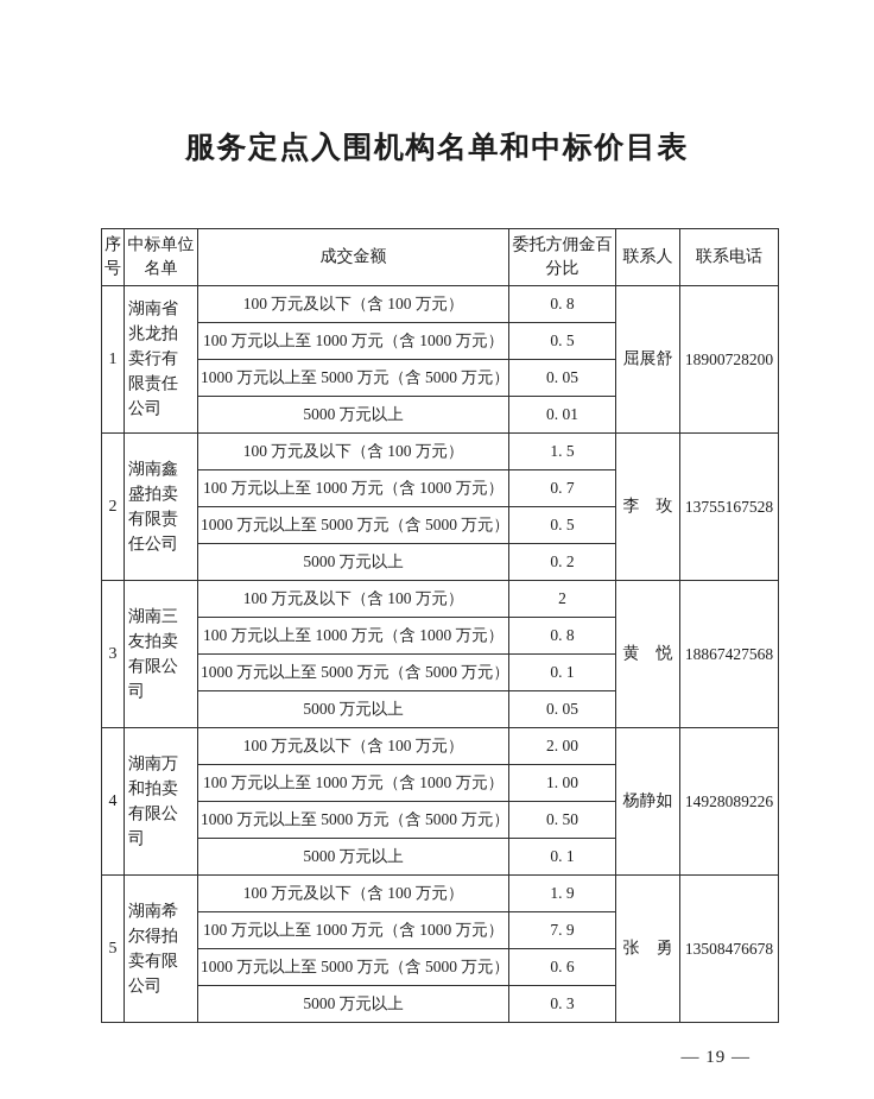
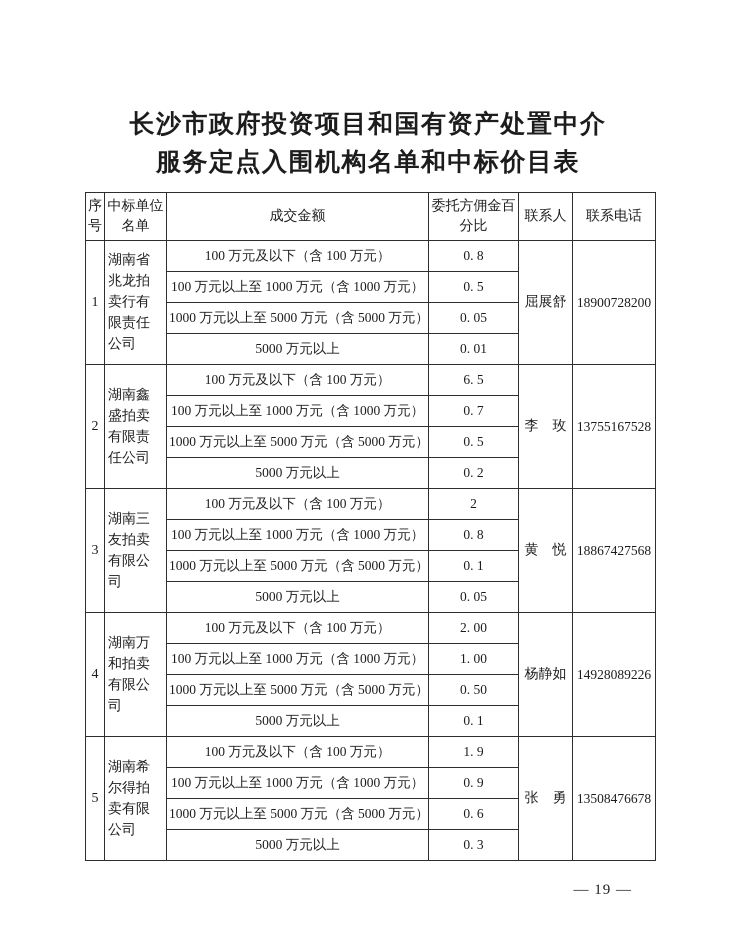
+ 长沙市政府投资项目和国有资产处置中介
  服务定点入围机构名单和中标价目表
  序号	中标单位名单	成交金额	委托方佣金百分比	联系人	联系电话
  1	湖南省兆龙拍卖行有限责任公司	100 万元及以下（含 100 万元）	0. 8	屈展舒	18900728200
  100 万元以上至 1000 万元（含 1000 万元）	0. 5
  1000 万元以上至 5000 万元（含 5000 万元）	0. 05
  5000 万元以上	0. 01
- 2	湖南鑫盛拍卖有限责任公司	100 万元及以下（含 100 万元）	1. 5	李 玫	13755167528
+ 2	湖南鑫盛拍卖有限责任公司	100 万元及以下（含 100 万元）	6. 5	李 玫	13755167528
  100 万元以上至 1000 万元（含 1000 万元）	0. 7
  1000 万元以上至 5000 万元（含 5000 万元）	0. 5
  5000 万元以上	0. 2
  3	湖南三友拍卖有限公司	100 万元及以下（含 100 万元）	2	黄 悦	18867427568
  100 万元以上至 1000 万元（含 1000 万元）	0. 8
  1000 万元以上至 5000 万元（含 5000 万元）	0. 1
  5000 万元以上	0. 05
  4	湖南万和拍卖有限公司	100 万元及以下（含 100 万元）	2. 00	杨静如	14928089226
  100 万元以上至 1000 万元（含 1000 万元）	1. 00
  1000 万元以上至 5000 万元（含 5000 万元）	0. 50
  5000 万元以上	0. 1
  5	湖南希尔得拍卖有限公司	100 万元及以下（含 100 万元）	1. 9	张 勇	13508476678
- 100 万元以上至 1000 万元（含 1000 万元）	7. 9
+ 100 万元以上至 1000 万元（含 1000 万元）	0. 9
  1000 万元以上至 5000 万元（含 5000 万元）	0. 6
  5000 万元以上	0. 3
  — 19 —
